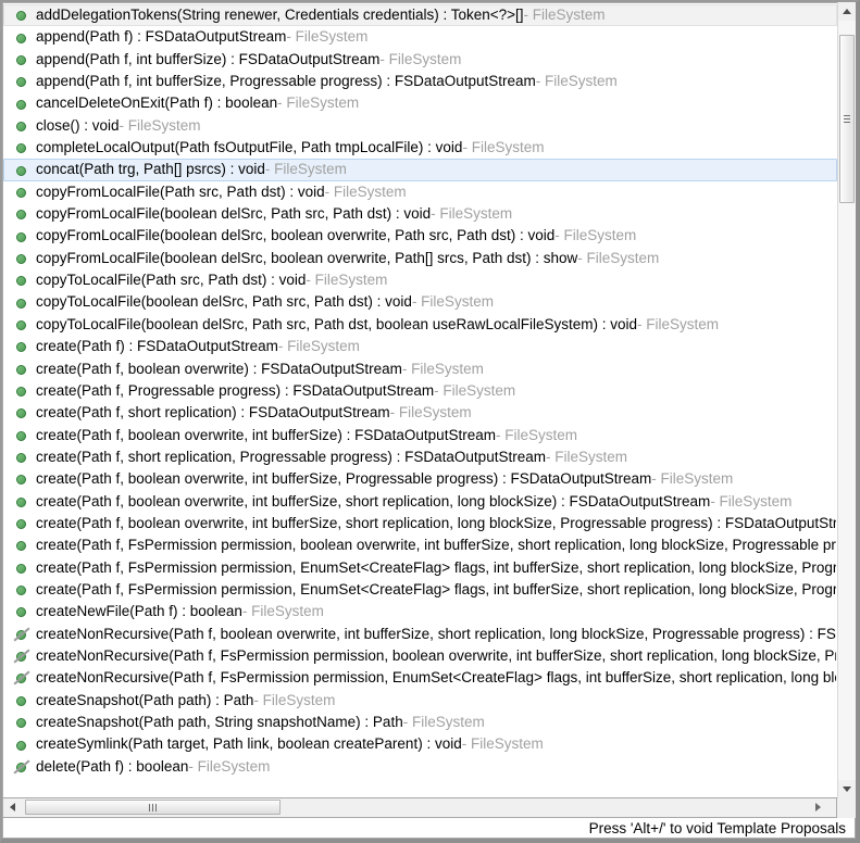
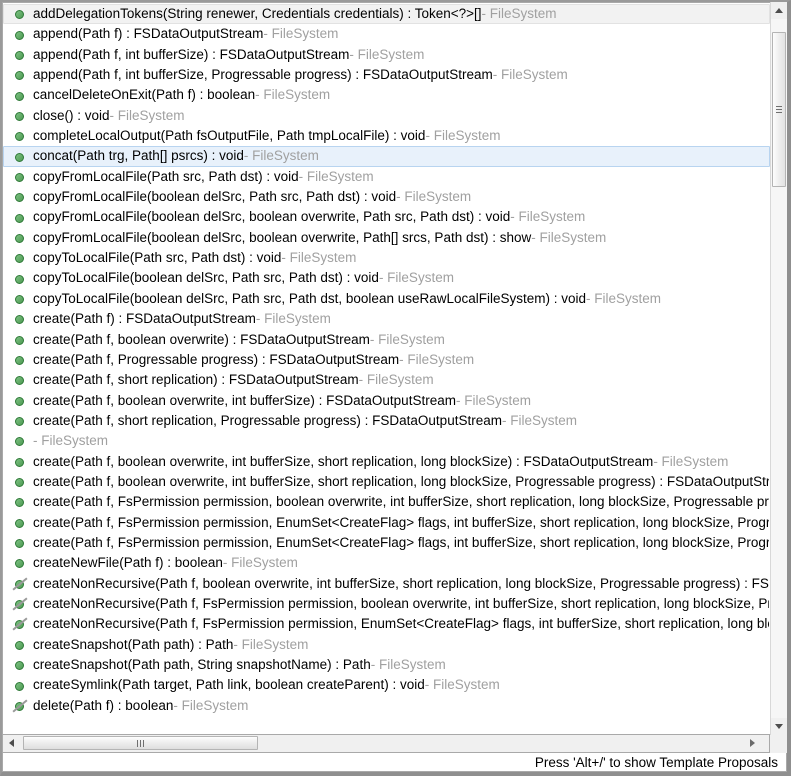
  addDelegationTokens(String renewer, Credentials credentials) : Token<?>[]
  - FileSystem
  append(Path f) : FSDataOutputStream
  - FileSystem
  append(Path f, int bufferSize) : FSDataOutputStream
  - FileSystem
  append(Path f, int bufferSize, Progressable progress) : FSDataOutputStream
  - FileSystem
  cancelDeleteOnExit(Path f) : boolean
  - FileSystem
  close() : void
  - FileSystem
  completeLocalOutput(Path fsOutputFile, Path tmpLocalFile) : void
  - FileSystem
  concat(Path trg, Path[] psrcs) : void
  - FileSystem
  copyFromLocalFile(Path src, Path dst) : void
  - FileSystem
  copyFromLocalFile(boolean delSrc, Path src, Path dst) : void
  - FileSystem
  copyFromLocalFile(boolean delSrc, boolean overwrite, Path src, Path dst) : void
  - FileSystem
  copyFromLocalFile(boolean delSrc, boolean overwrite, Path[] srcs, Path dst) : show
  - FileSystem
  copyToLocalFile(Path src, Path dst) : void
  - FileSystem
  copyToLocalFile(boolean delSrc, Path src, Path dst) : void
  - FileSystem
  copyToLocalFile(boolean delSrc, Path src, Path dst, boolean useRawLocalFileSystem) : void
  - FileSystem
  create(Path f) : FSDataOutputStream
  - FileSystem
  create(Path f, boolean overwrite) : FSDataOutputStream
  - FileSystem
  create(Path f, Progressable progress) : FSDataOutputStream
  - FileSystem
  create(Path f, short replication) : FSDataOutputStream
  - FileSystem
  create(Path f, boolean overwrite, int bufferSize) : FSDataOutputStream
  - FileSystem
  create(Path f, short replication, Progressable progress) : FSDataOutputStream
  - FileSystem
- create(Path f, boolean overwrite, int bufferSize, Progressable progress) : FSDataOutputStream
  - FileSystem
  create(Path f, boolean overwrite, int bufferSize, short replication, long blockSize) : FSDataOutputStream
  - FileSystem
  create(Path f, boolean overwrite, int bufferSize, short replication, long blockSize, Progressable progress) : FSDataOutputStr
  create(Path f, FsPermission permission, boolean overwrite, int bufferSize, short replication, long blockSize, Progressable pr
  create(Path f, FsPermission permission, EnumSet<CreateFlag> flags, int bufferSize, short replication, long blockSize, Progr
  create(Path f, FsPermission permission, EnumSet<CreateFlag> flags, int bufferSize, short replication, long blockSize, Progr
  createNewFile(Path f) : boolean
  - FileSystem
  createNonRecursive(Path f, boolean overwrite, int bufferSize, short replication, long blockSize, Progressable progress) : FS
  createNonRecursive(Path f, FsPermission permission, boolean overwrite, int bufferSize, short replication, long blockSize, P
  createNonRecursive(Path f, FsPermission permission, EnumSet<CreateFlag> flags, int bufferSize, short replication, long bl
  createSnapshot(Path path) : Path
  - FileSystem
  createSnapshot(Path path, String snapshotName) : Path
  - FileSystem
  createSymlink(Path target, Path link, boolean createParent) : void
  - FileSystem
  delete(Path f) : boolean
  - FileSystem
- Press 'Alt+/' to void Template Proposals
+ Press 'Alt+/' to show Template Proposals
